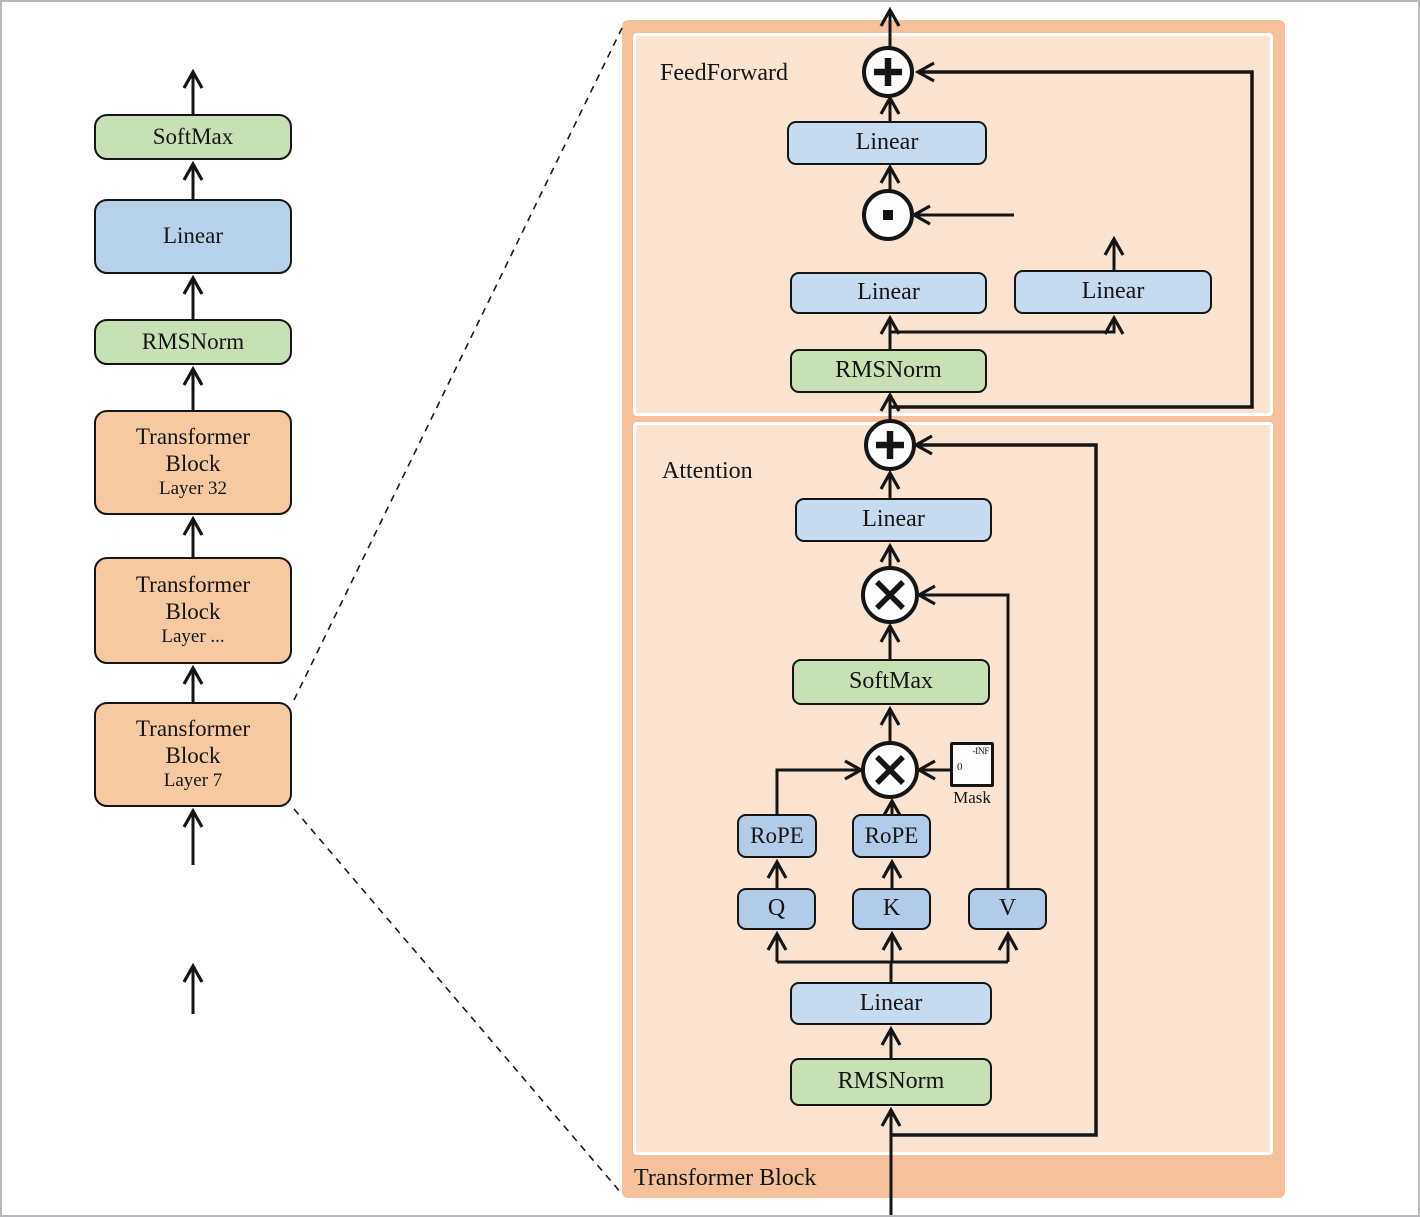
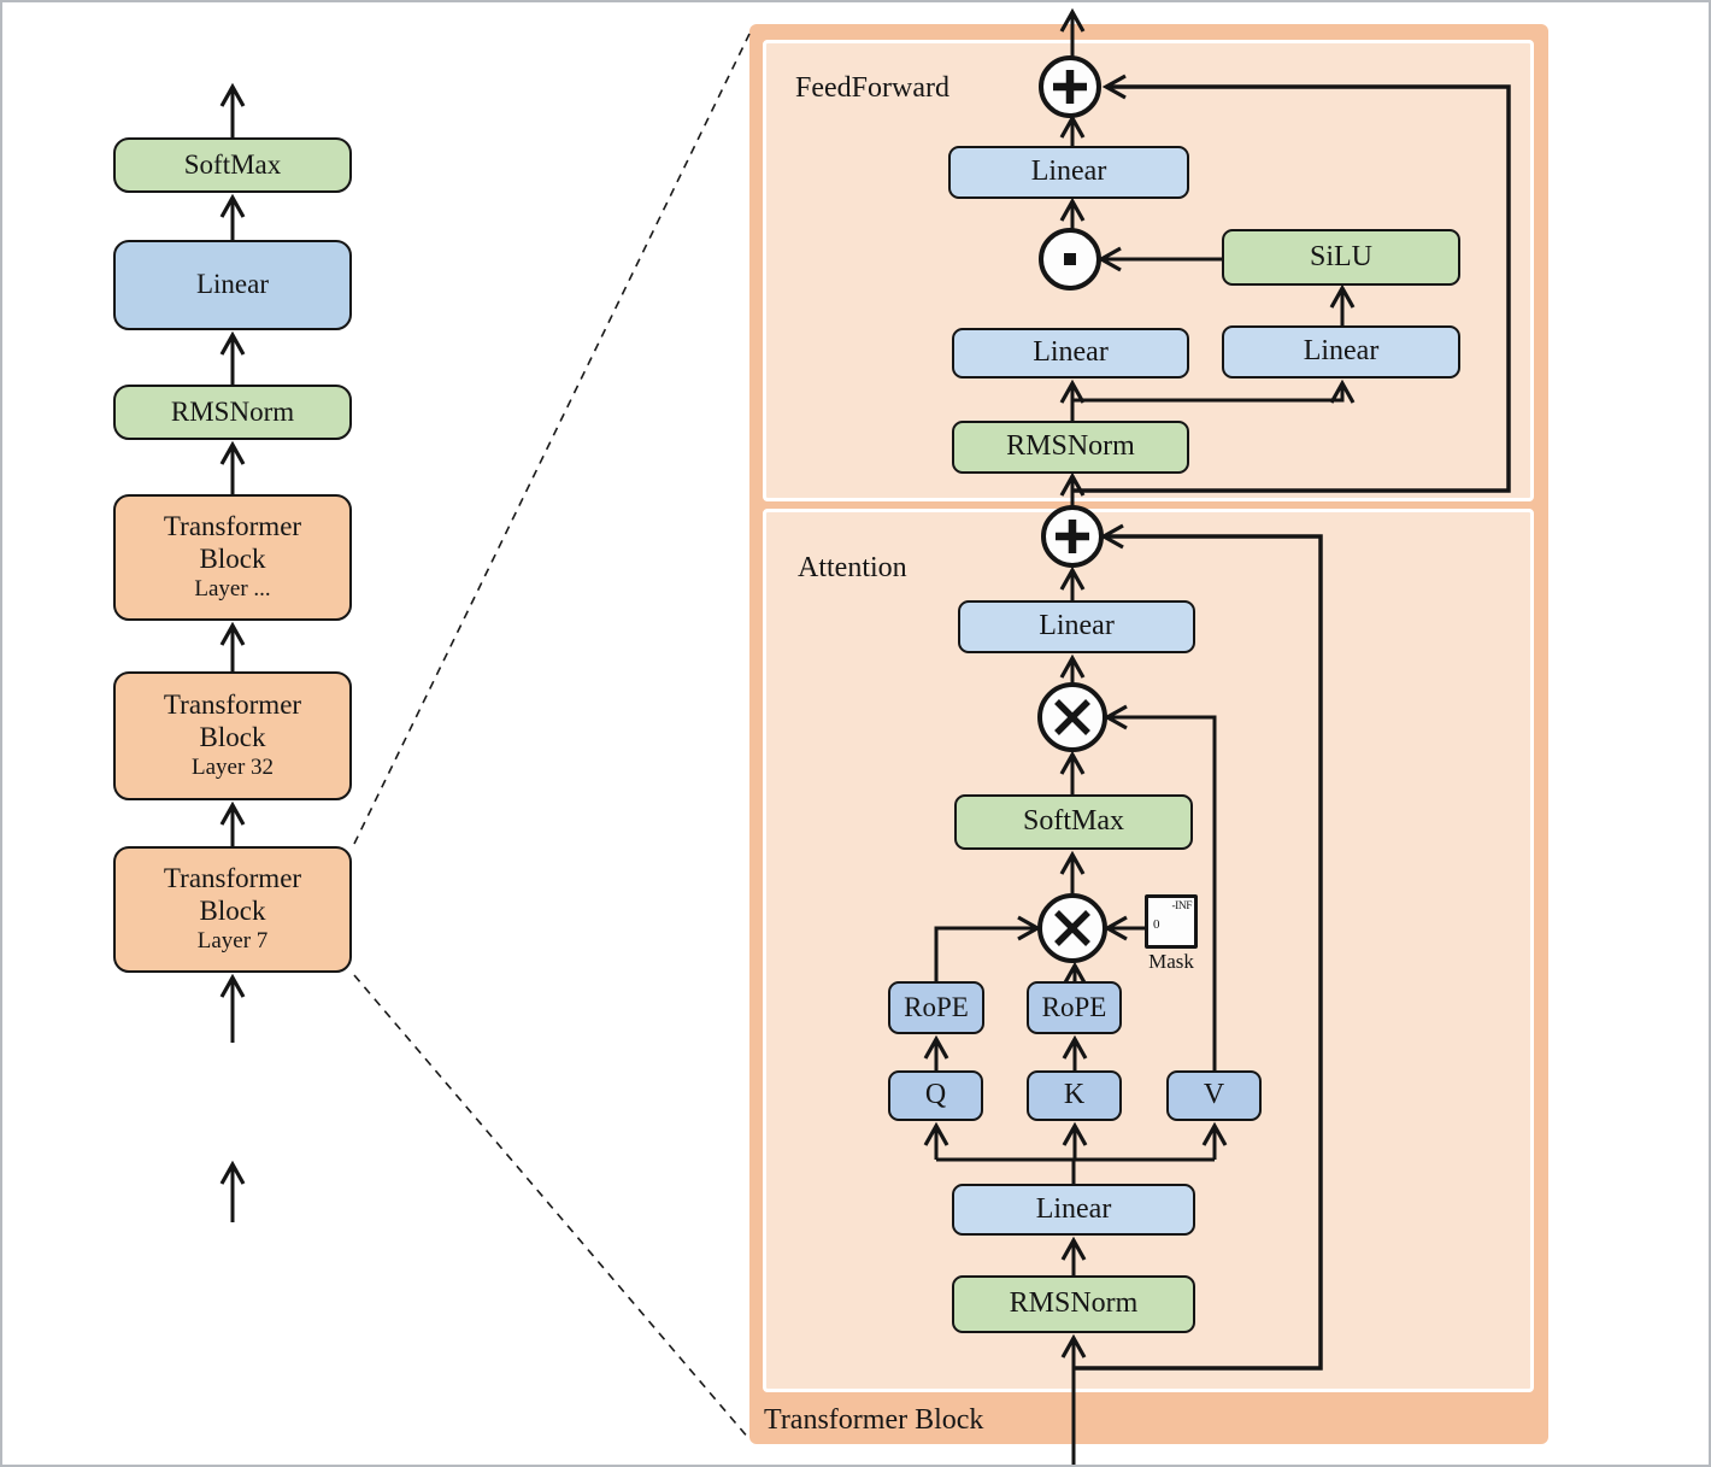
  SoftMax
  Linear
  RMSNorm
  Transformer
  Block
- Layer 32
+ Layer ...
  Transformer
  Block
- Layer ...
+ Layer 32
  Transformer
  Block
  Layer 7
  FeedForward
  Linear
+ SiLU
  Linear
  Linear
  RMSNorm
  Attention
  Linear
  SoftMax
  -INF
  0
  Mask
  RoPE
  RoPE
  Q
  K
  V
  Linear
  RMSNorm
  Transformer Block
